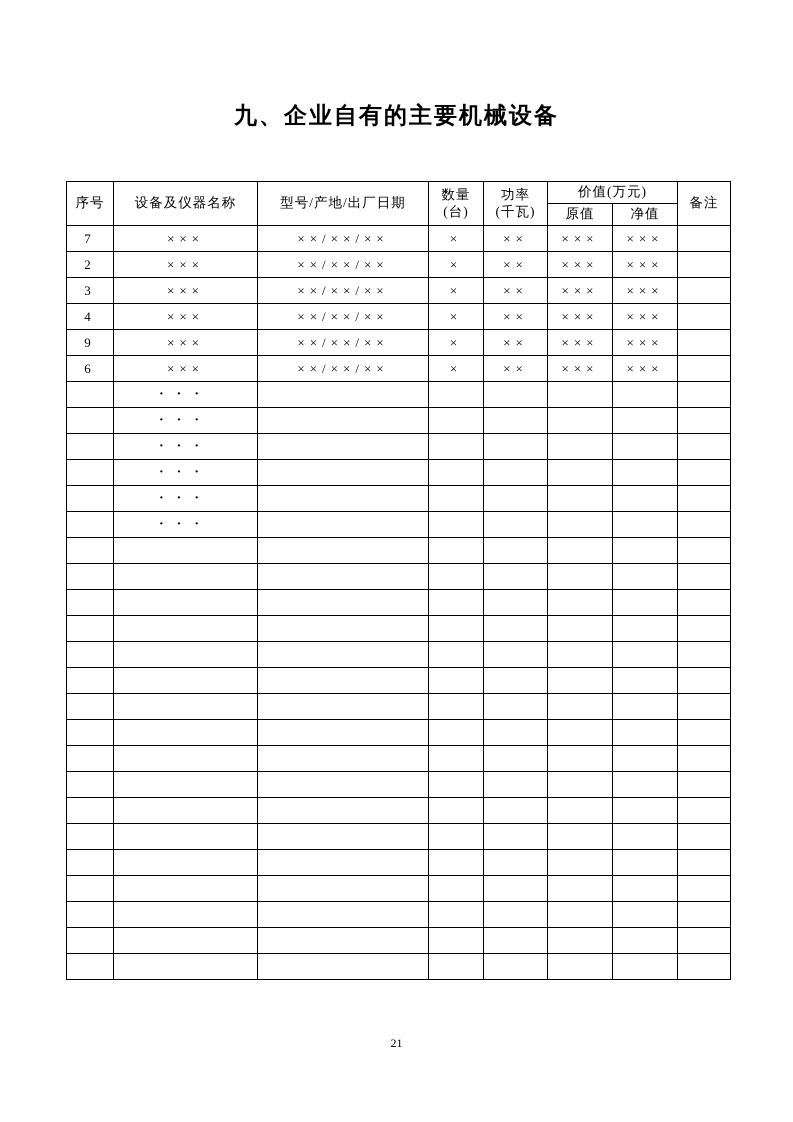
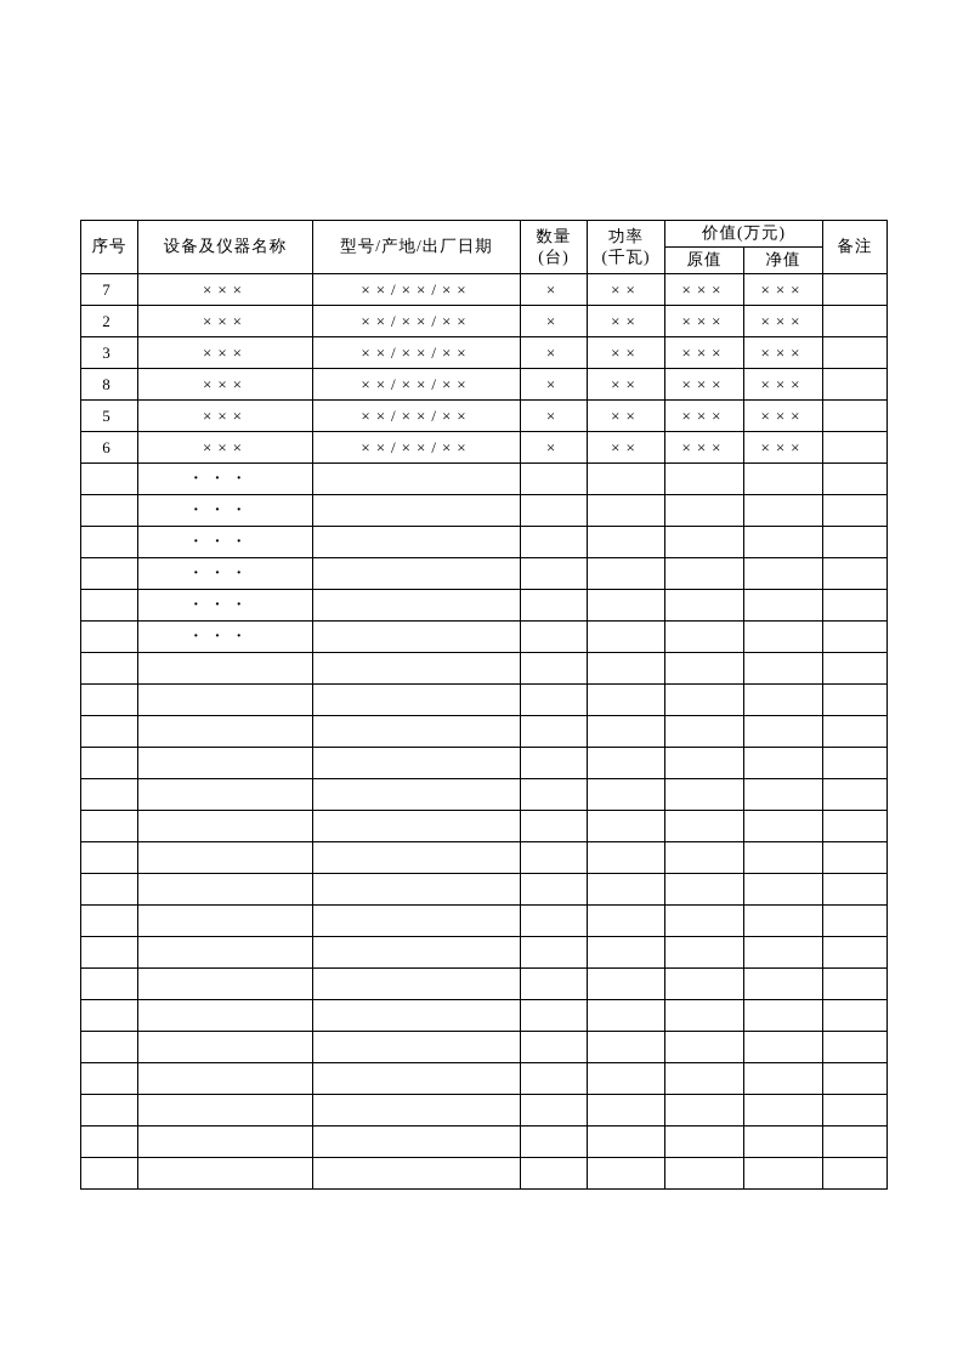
- 九、企业自有的主要机械设备
  序号	设备及仪器名称	型号/产地/出厂日期	数量 (台)	功率 (千瓦)	价值(万元)	备注
  原值	净值
  7	×××	××/××/××	×	××	×××	×××
  2	×××	××/××/××	×	××	×××	×××
  3	×××	××/××/××	×	××	×××	×××
- 4	×××	××/××/××	×	××	×××	×××
+ 8	×××	××/××/××	×	××	×××	×××
- 9	×××	××/××/××	×	××	×××	×××
+ 5	×××	××/××/××	×	××	×××	×××
  6	×××	××/××/××	×	××	×××	×××
  	···
  	···
  	···
  	···
  	···
  	···
- 21
